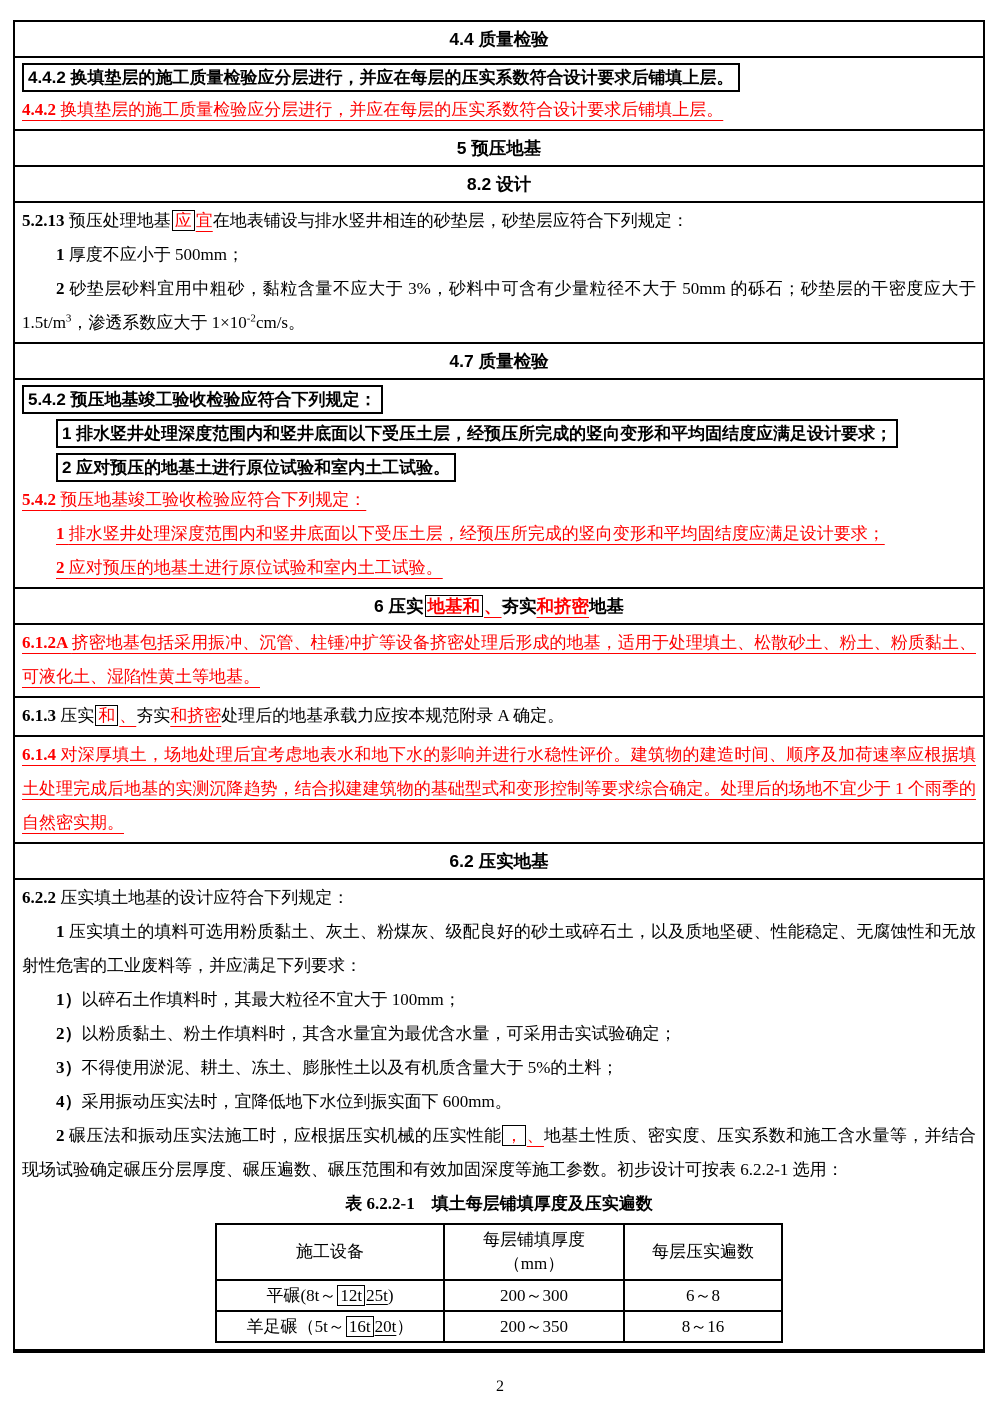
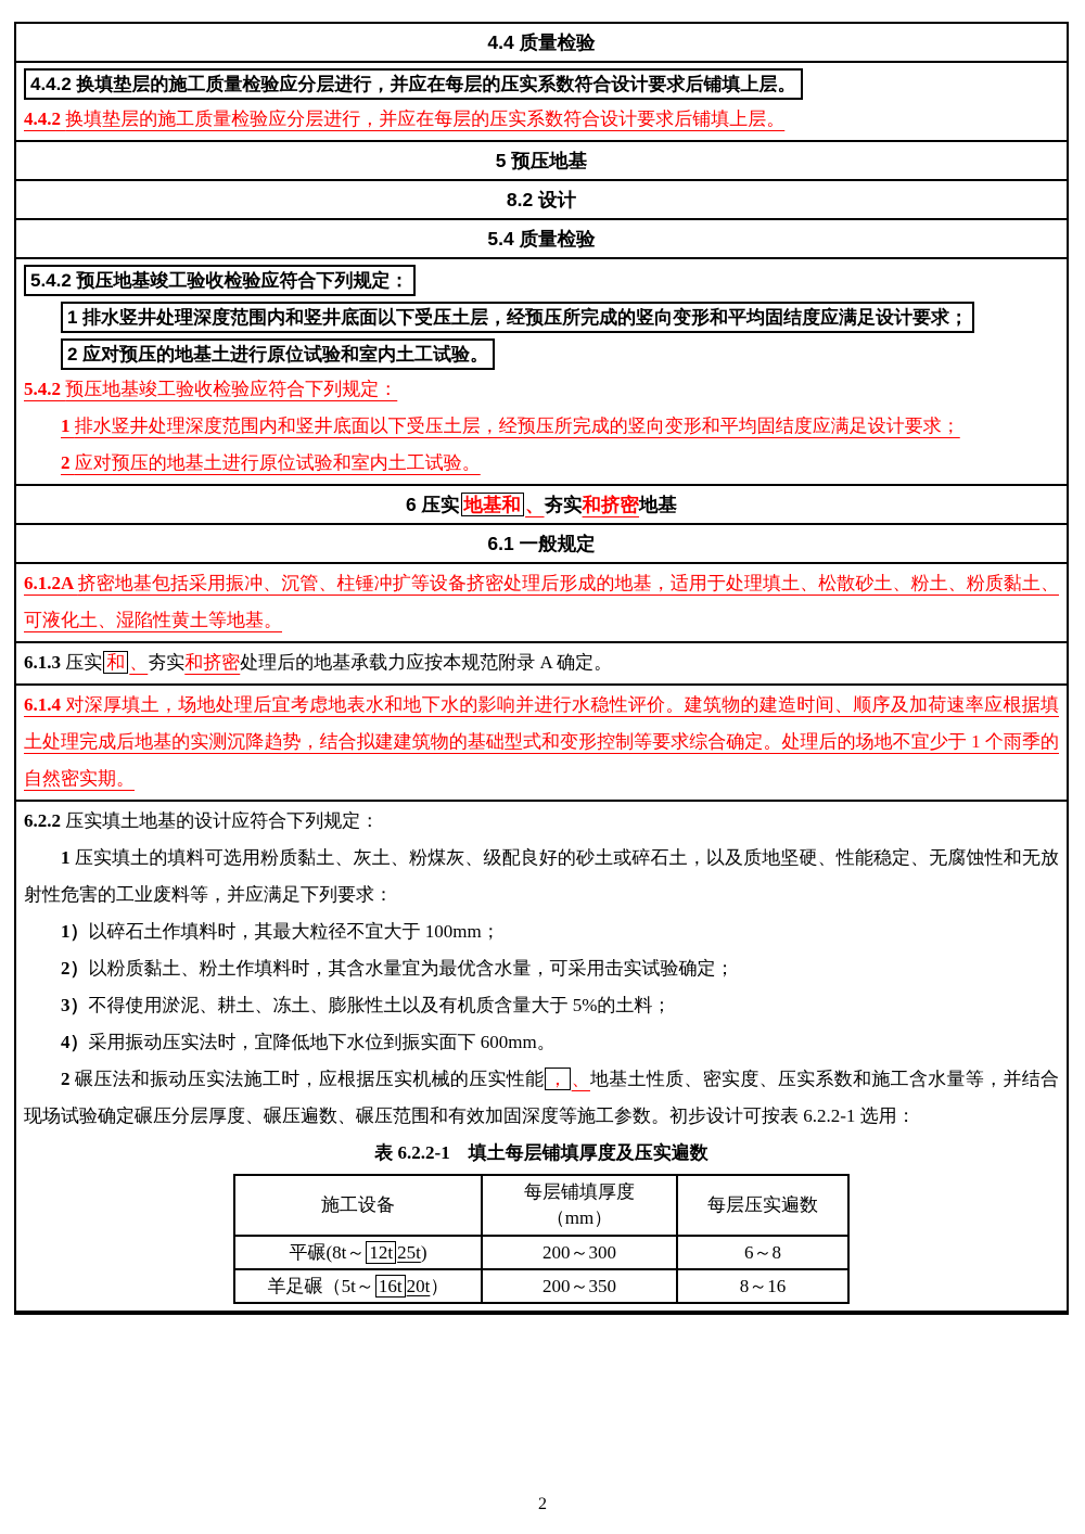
  4.4 质量检验
  4.4.2 换填垫层的施工质量检验应分层进行，并应在每层的压实系数符合设计要求后铺填上层。
  4.4.2 换填垫层的施工质量检验应分层进行，并应在每层的压实系数符合设计要求后铺填上层。
  5 预压地基
  8.2 设计
- 5.2.13 预压处理地基 应 宜在地表铺设与排水竖井相连的砂垫层，砂垫层应符合下列规定：
- 1 厚度不应小于 500mm；
- 2 砂垫层砂料宜用中粗砂，黏粒含量不应大于 3%，砂料中可含有少量粒径不大于 50mm 的砾石；砂垫层的干密度应大于 1.5t/m3，渗透系数应大于 1×10-2cm/s。
- 4.7 质量检验
+ 5.4 质量检验
  5.4.2 预压地基竣工验收检验应符合下列规定：
  1 排水竖井处理深度范围内和竖井底面以下受压土层，经预压所完成的竖向变形和平均固结度应满足设计要求；
  2 应对预压的地基土进行原位试验和室内土工试验。
  5.4.2 预压地基竣工验收检验应符合下列规定：
  1 排水竖井处理深度范围内和竖井底面以下受压土层，经预压所完成的竖向变形和平均固结度应满足设计要求；
  2 应对预压的地基土进行原位试验和室内土工试验。
  6 压实 地基和 、夯实和挤密地基
+ 6.1 一般规定
  6.1.2A 挤密地基包括采用振冲、沉管、柱锤冲扩等设备挤密处理后形成的地基，适用于处理填土、松散砂土、粉土、粉质黏土、可液化土、湿陷性黄土等地基。
  6.1.3 压实 和 、夯实和挤密处理后的地基承载力应按本规范附录 A 确定。
  6.1.4 对深厚填土，场地处理后宜考虑地表水和地下水的影响并进行水稳性评价。建筑物的建造时间、顺序及加荷速率应根据填土处理完成后地基的实测沉降趋势，结合拟建建筑物的基础型式和变形控制等要求综合确定。处理后的场地不宜少于 1 个雨季的自然密实期。
- 6.2 压实地基
  6.2.2 压实填土地基的设计应符合下列规定：
  1 压实填土的填料可选用粉质黏土、灰土、粉煤灰、级配良好的砂土或碎石土，以及质地坚硬、性能稳定、无腐蚀性和无放射性危害的工业废料等，并应满足下列要求：
  1）以碎石土作填料时，其最大粒径不宜大于 100mm；
  2）以粉质黏土、粉土作填料时，其含水量宜为最优含水量，可采用击实试验确定；
  3）不得使用淤泥、耕土、冻土、膨胀性土以及有机质含量大于 5%的土料；
  4）采用振动压实法时，宜降低地下水位到振实面下 600mm。
  2 碾压法和振动压实法施工时，应根据压实机械的压实性能 ， 、地基土性质、密实度、压实系数和施工含水量等，并结合现场试验确定碾压分层厚度、碾压遍数、碾压范围和有效加固深度等施工参数。初步设计可按表 6.2.2-1 选用：
  表 6.2.2-1 填土每层铺填厚度及压实遍数
  施工设备	每层铺填厚度（mm）	每层压实遍数
  平碾(8t～ 12t 25t)	200～300	6～8
  羊足碾（5t～ 16t 20t）	200～350	8～16
  2
